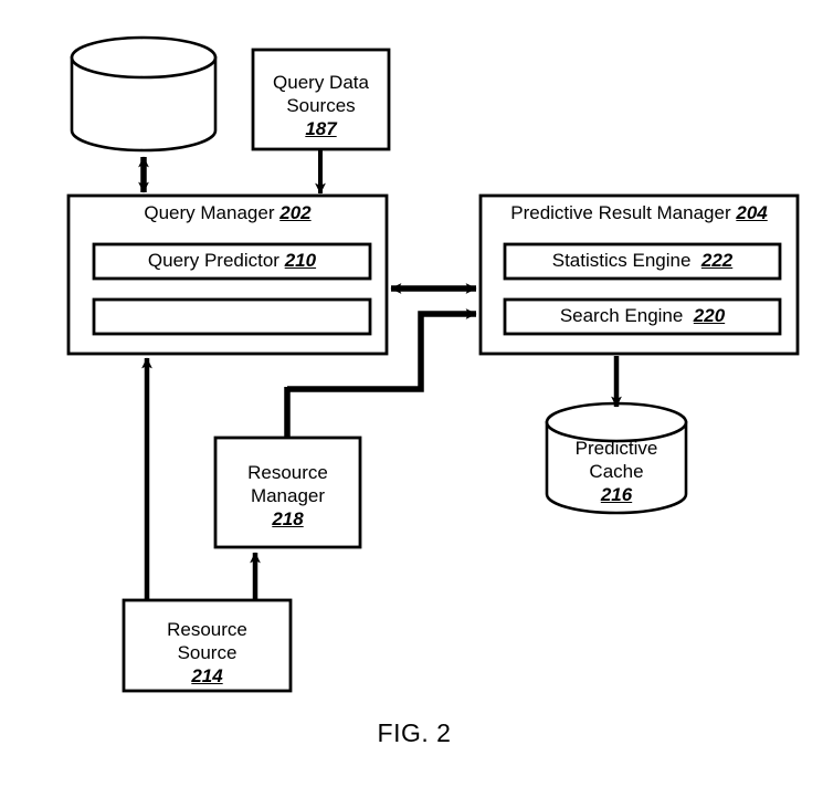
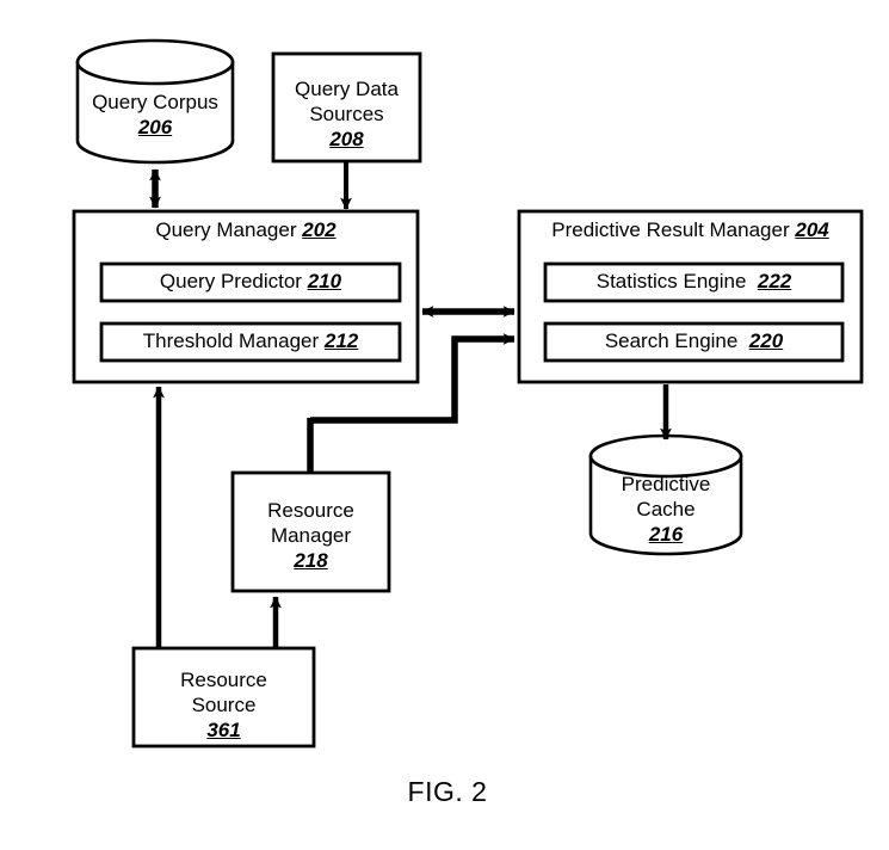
+ Query Corpus
+ 206
  Query Data
  Sources
- 187
+ 208
  Query Manager 202
  Query Predictor 210
+ Threshold Manager 212
  Predictive Result Manager 204
  Statistics Engine 222
  Search Engine 220
  Predictive
  Cache
  216
  Resource
  Manager
  218
  Resource
  Source
- 214
+ 361
  FIG. 2
